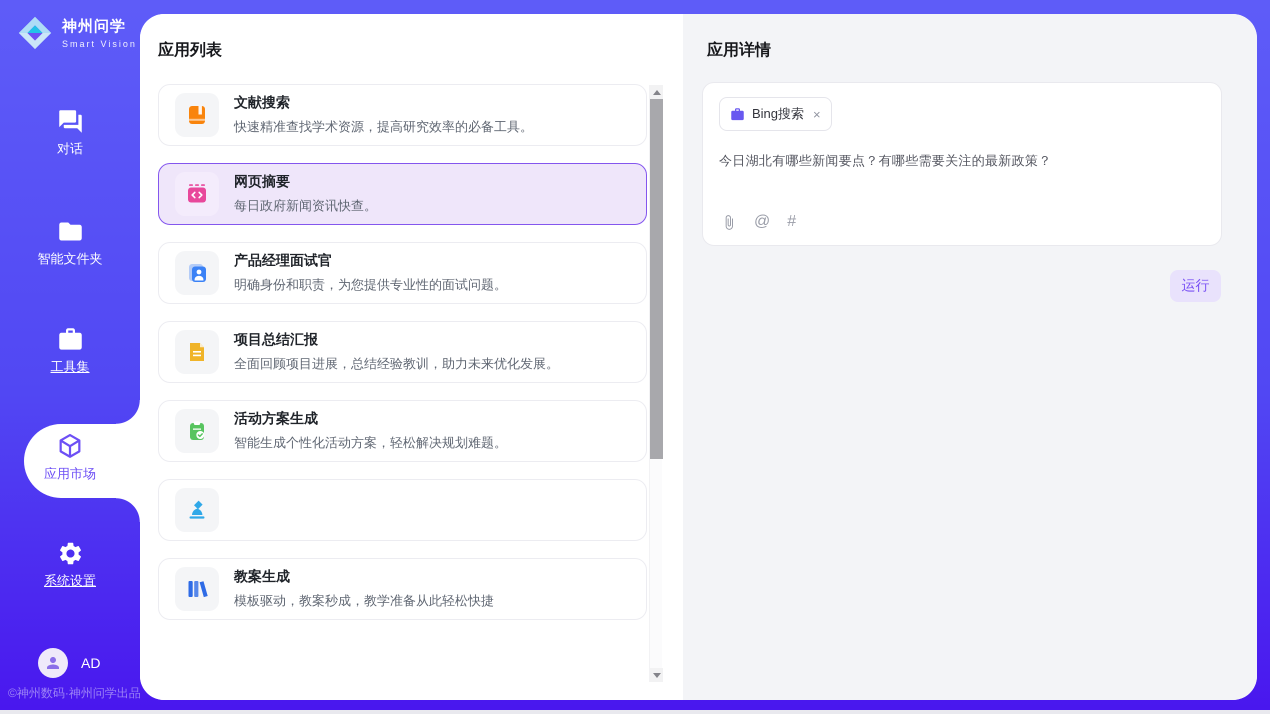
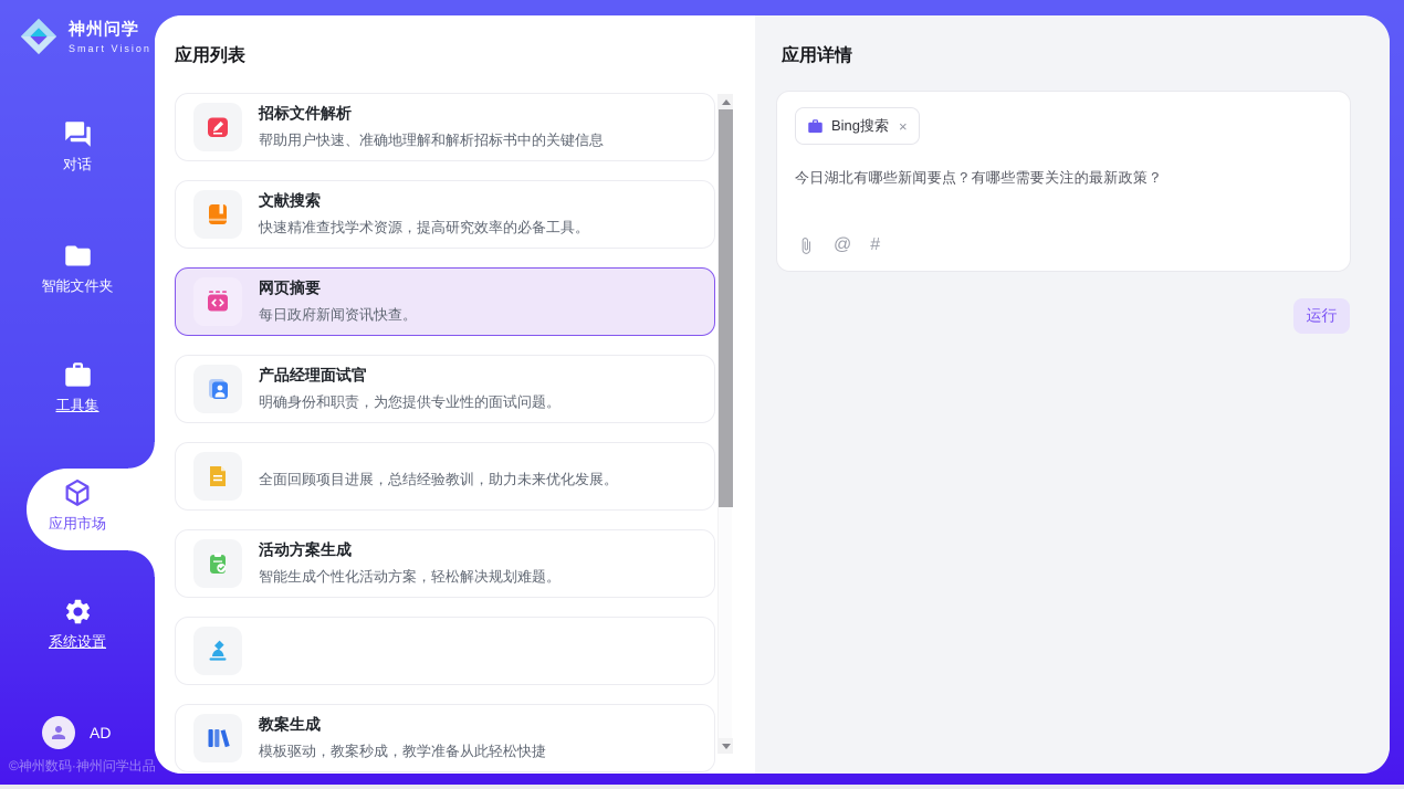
  神州问学
  Smart Vision
  对话
  智能文件夹
  工具集
  应用市场
  系统设置
  AD
  ©神州数码·神州问学出品
  应用列表
+ 招标文件解析
+ 帮助用户快速、准确地理解和解析招标书中的关键信息
  文献搜索
  快速精准查找学术资源，提高研究效率的必备工具。
  网页摘要
  每日政府新闻资讯快查。
  产品经理面试官
  明确身份和职责，为您提供专业性的面试问题。
- 项目总结汇报
  全面回顾项目进展，总结经验教训，助力未来优化发展。
  活动方案生成
  智能生成个性化活动方案，轻松解决规划难题。
  教案生成
  模板驱动，教案秒成，教学准备从此轻松快捷
  应用详情
  Bing搜索
  ×
  今日湖北有哪些新闻要点？有哪些需要关注的最新政策？
  @
  #
  运行
